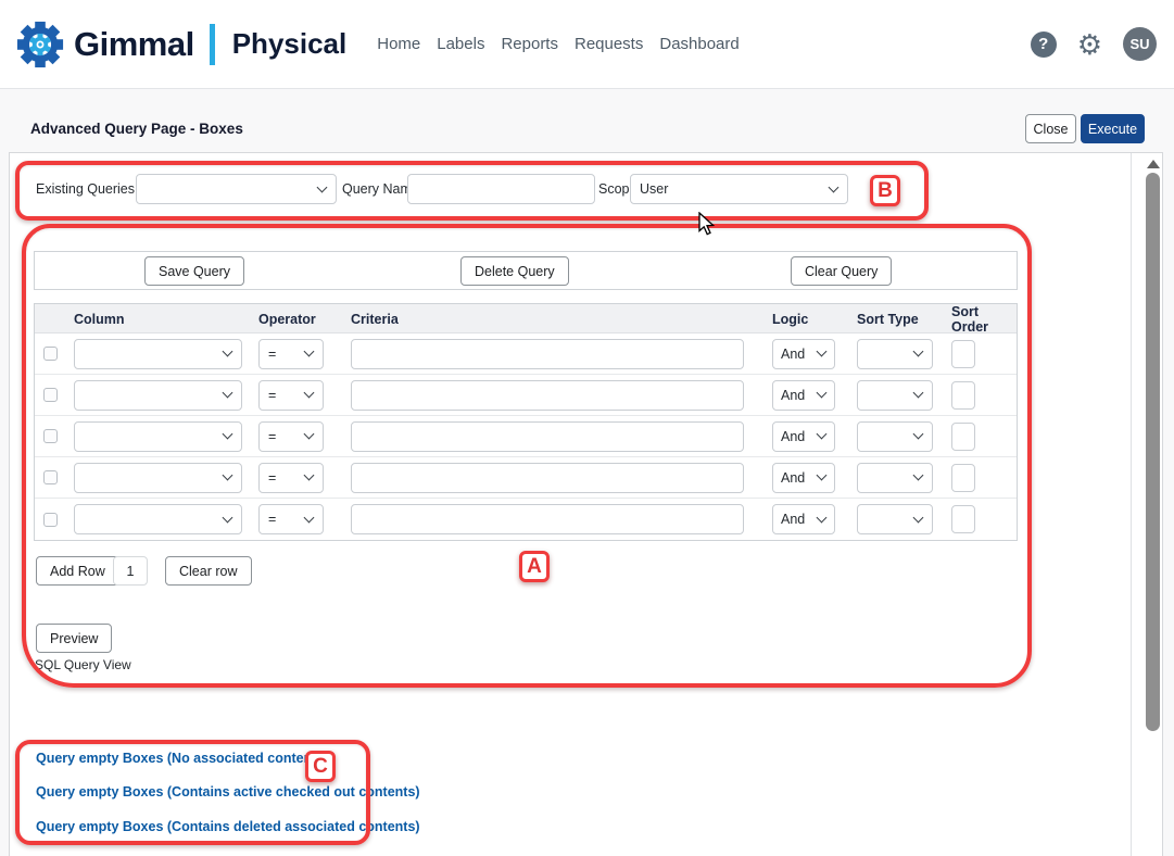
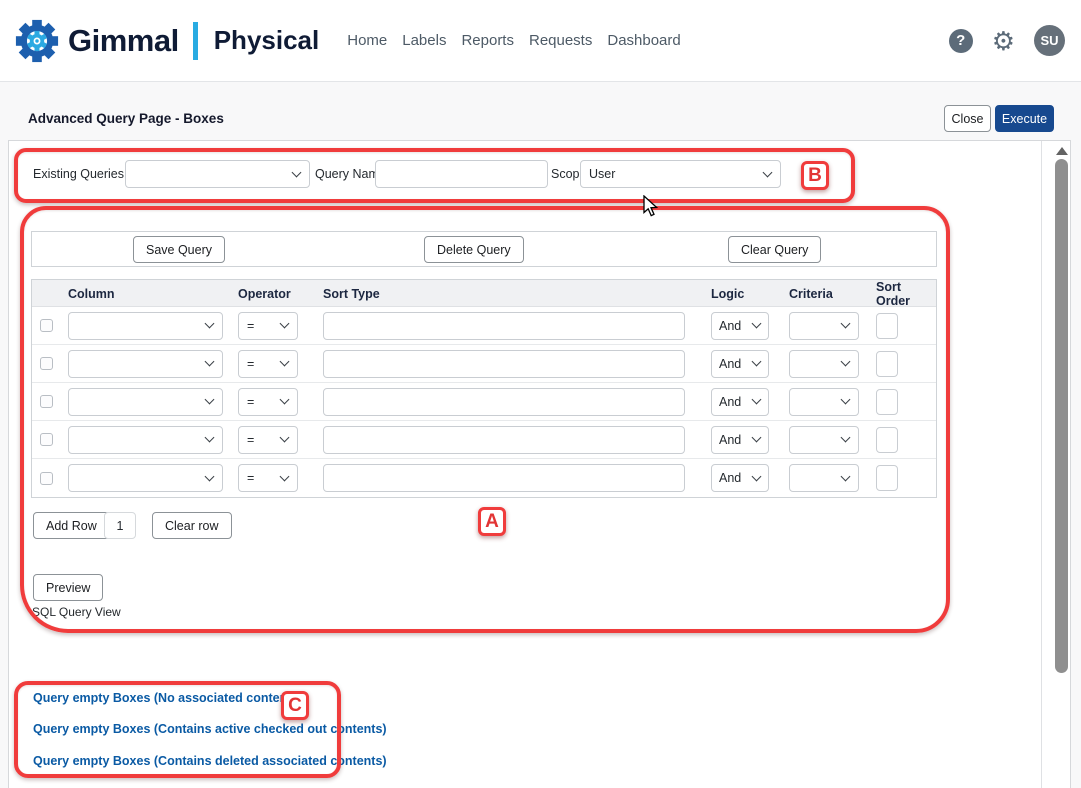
  Gimmal
  Physical
  Home
  Labels
  Reports
  Requests
  Dashboard
  ?
  ⚙
  SU
  Advanced Query Page - Boxes
  Close
  Execute
  Existing Queries
  Query Nam
  Scop
  User
  Save Query
  Delete Query
  Clear Query
  Column
  Operator
- Criteria
+ Sort Type
  Logic
- Sort Type
+ Criteria
  Sort Order
  =
  And
  =
  And
  =
  And
  =
  And
  =
  And
  Add Row
  1
  Clear row
  Preview
  SQL Query View
  Query empty Boxes (No associated conte
  Query empty Boxes (Contains active checked out contents)
  Query empty Boxes (Contains deleted associated contents)
  B
  A
  C
